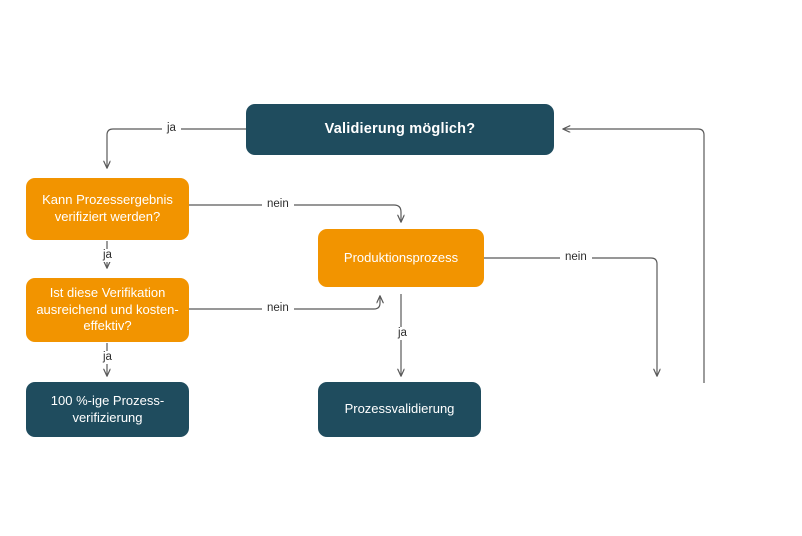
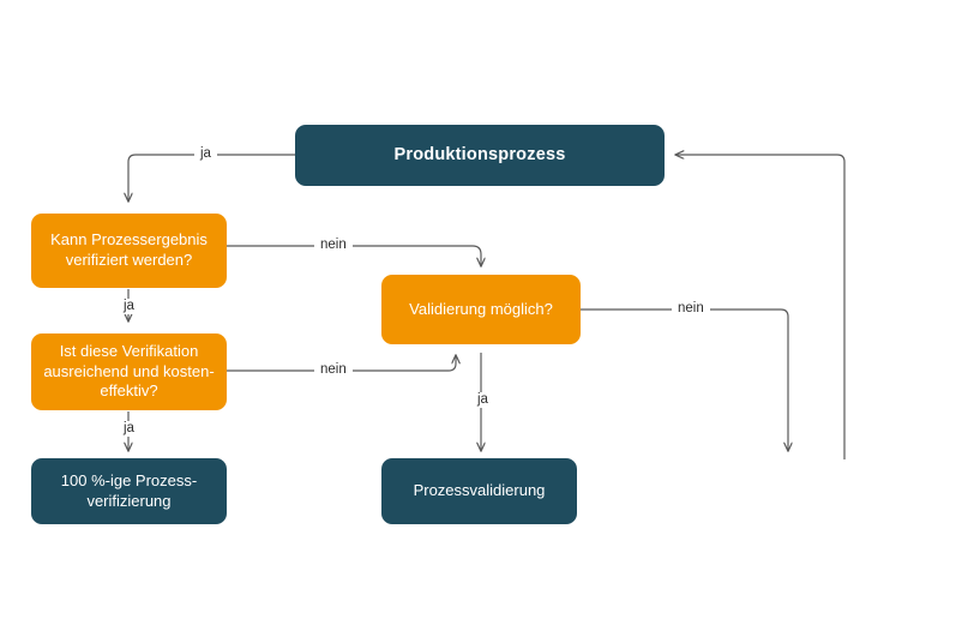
- Validierung möglich?
+ Produktionsprozess
  Kann Prozessergebnis
  verifiziert werden?
  Ist diese Verifikation
  ausreichend und kosten-
  effektiv?
- Produktionsprozess
+ Validierung möglich?
  100 %-ige Prozess-
  verifizierung
  Prozessvalidierung
  ja
  nein
  ja
  nein
  ja
  nein
  ja
